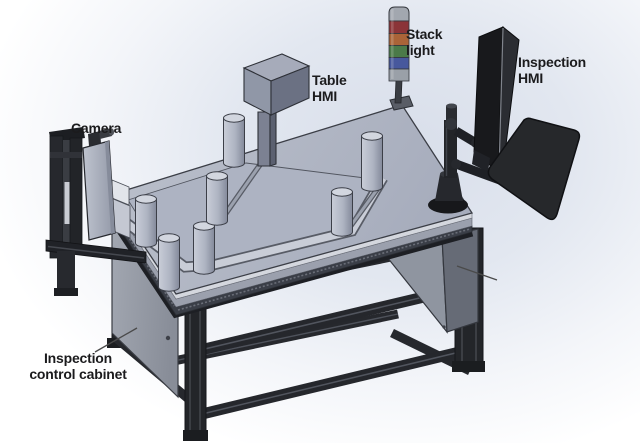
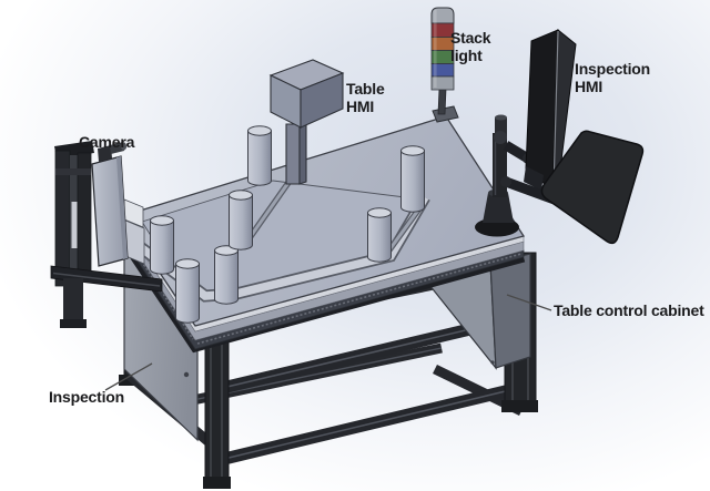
  Camera
  Table
  HMI
  Stack
  light
  Inspection
  HMI
+ Table control cabinet
  Inspection
- control cabinet
